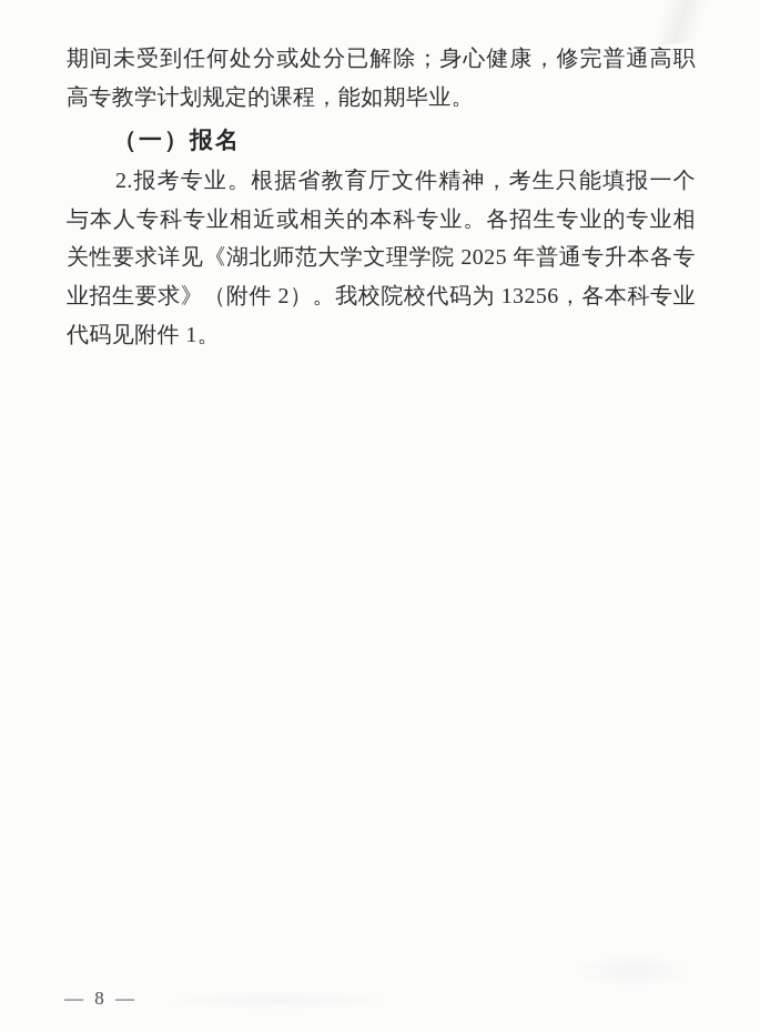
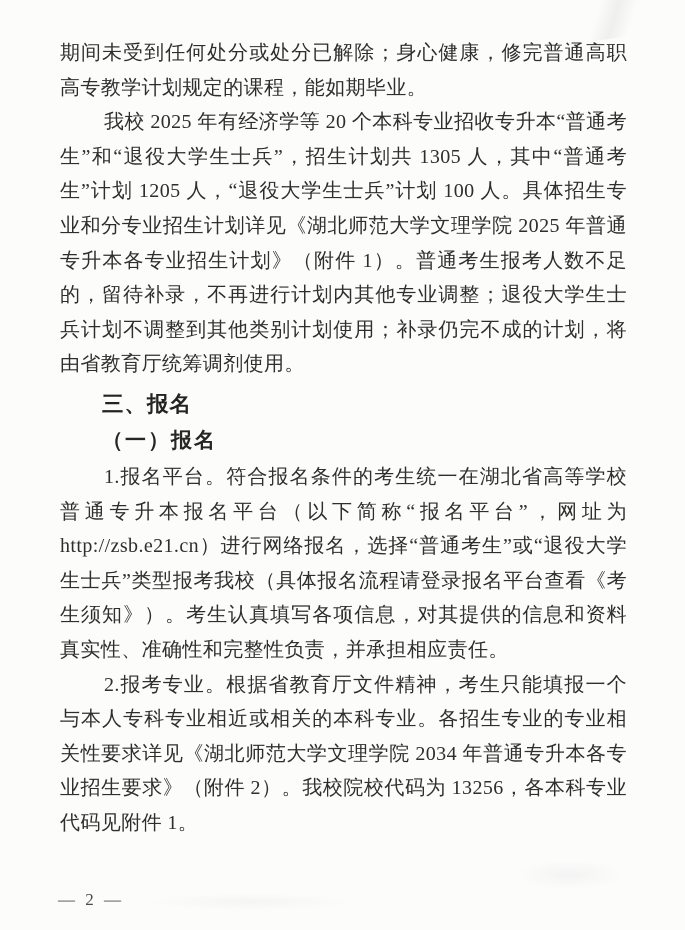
  期间未受到任何处分或处分已解除；身心健康，修完普通高职高专教学计划规定的课程，能如期毕业。
+ 我校 2025 年有经济学等 20 个本科专业招收专升本“普通考生”和“退役大学生士兵”，招生计划共 1305 人，其中“普通考生”计划 1205 人，“退役大学生士兵”计划 100 人。具体招生专业和分专业招生计划详见《湖北师范大学文理学院 2025 年普通专升本各专业招生计划》（附件 1）。普通考生报考人数不足的，留待补录，不再进行计划内其他专业调整；退役大学生士兵计划不调整到其他类别计划使用；补录仍完不成的计划，将由省教育厅统筹调剂使用。
+ 三、报名
  （一）报名
+ 1.报名平台。符合报名条件的考生统一在湖北省高等学校普通专升本报名平台（以下简称“报名平台”，网址为 http://zsb.e21.cn）进行网络报名，选择“普通考生”或“退役大学生士兵”类型报考我校（具体报名流程请登录报名平台查看《考生须知》）。考生认真填写各项信息，对其提供的信息和资料真实性、准确性和完整性负责，并承担相应责任。
- 2.报考专业。根据省教育厅文件精神，考生只能填报一个与本人专科专业相近或相关的本科专业。各招生专业的专业相关性要求详见《湖北师范大学文理学院 2025 年普通专升本各专业招生要求》（附件 2）。我校院校代码为 13256，各本科专业代码见附件 1。
+ 2.报考专业。根据省教育厅文件精神，考生只能填报一个与本人专科专业相近或相关的本科专业。各招生专业的专业相关性要求详见《湖北师范大学文理学院 2034 年普通专升本各专业招生要求》（附件 2）。我校院校代码为 13256，各本科专业代码见附件 1。
- — 8 —
+ — 2 —
